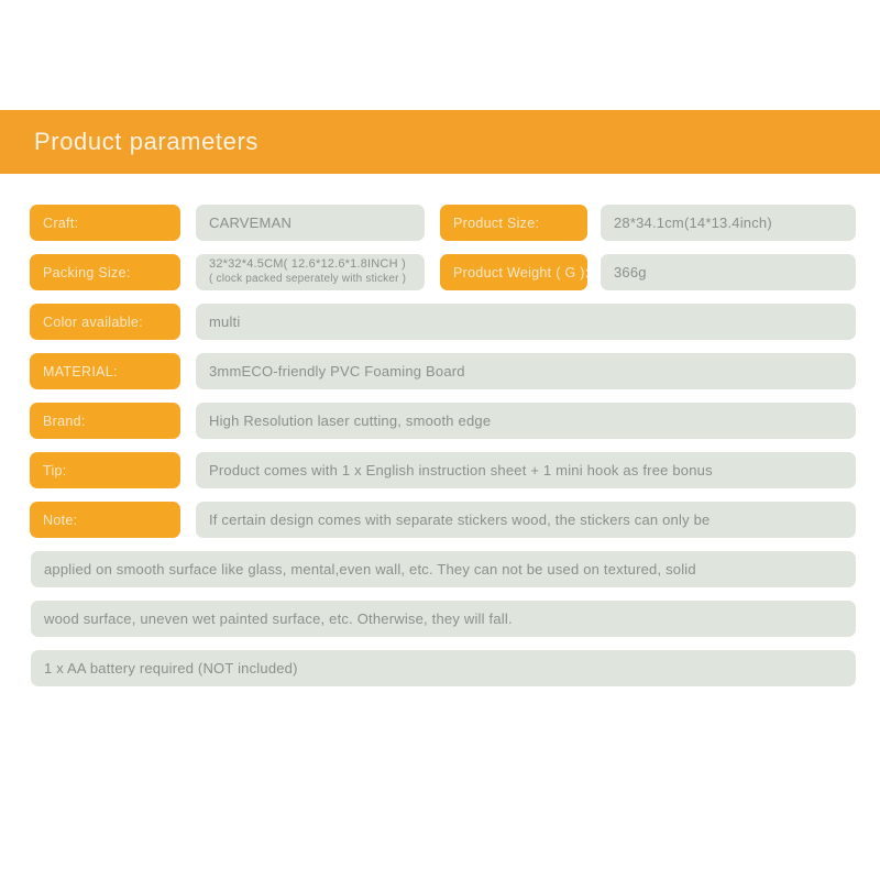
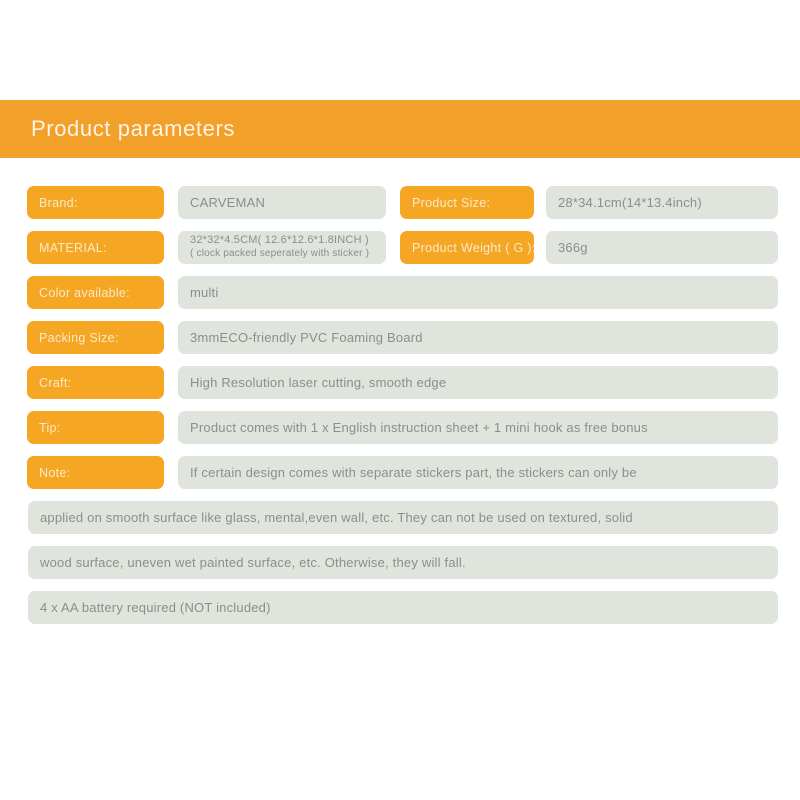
  Product parameters
- Craft:
+ Brand:
  CARVEMAN
  Product Size:
  28*34.1cm(14*13.4inch)
- Packing Size:
+ MATERIAL:
  32*32*4.5CM( 12.6*12.6*1.8INCH )
  ( clock packed seperately with sticker )
  Product Weight ( G ):
  366g
  Color available:
  multi
- MATERIAL:
+ Packing Size:
  3mmECO-friendly PVC Foaming Board
- Brand:
+ Craft:
  High Resolution laser cutting, smooth edge
  Tip:
  Product comes with 1 x English instruction sheet + 1 mini hook as free bonus
  Note:
- If certain design comes with separate stickers wood, the stickers can only be
+ If certain design comes with separate stickers part, the stickers can only be
  applied on smooth surface like glass, mental,even wall, etc. They can not be used on textured, solid
  wood surface, uneven wet painted surface, etc. Otherwise, they will fall.
- 1 x AA battery required (NOT included)
+ 4 x AA battery required (NOT included)
